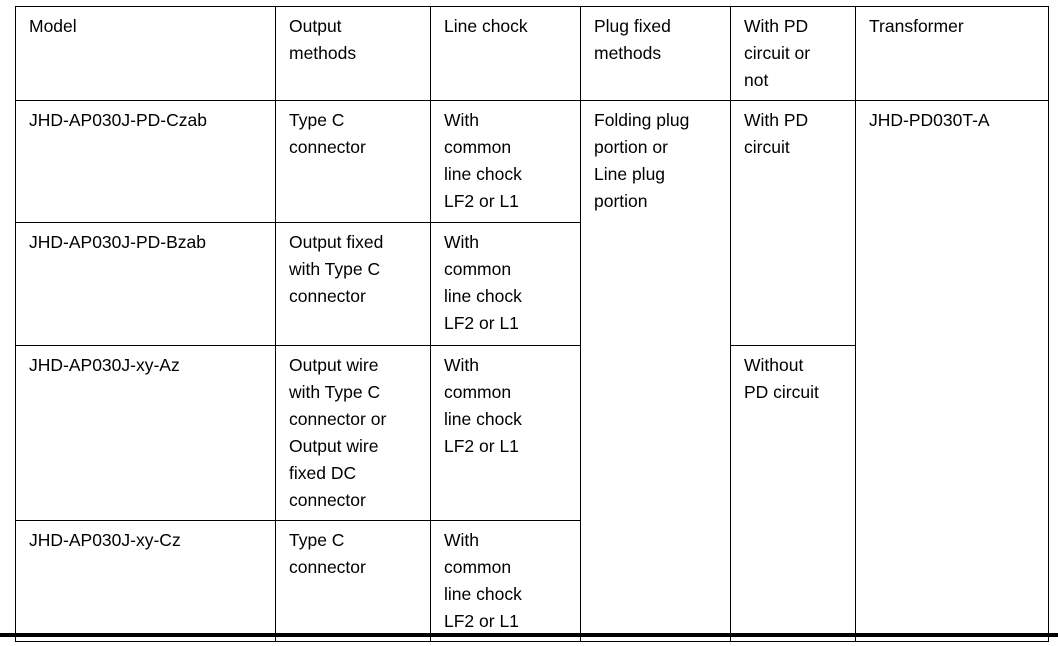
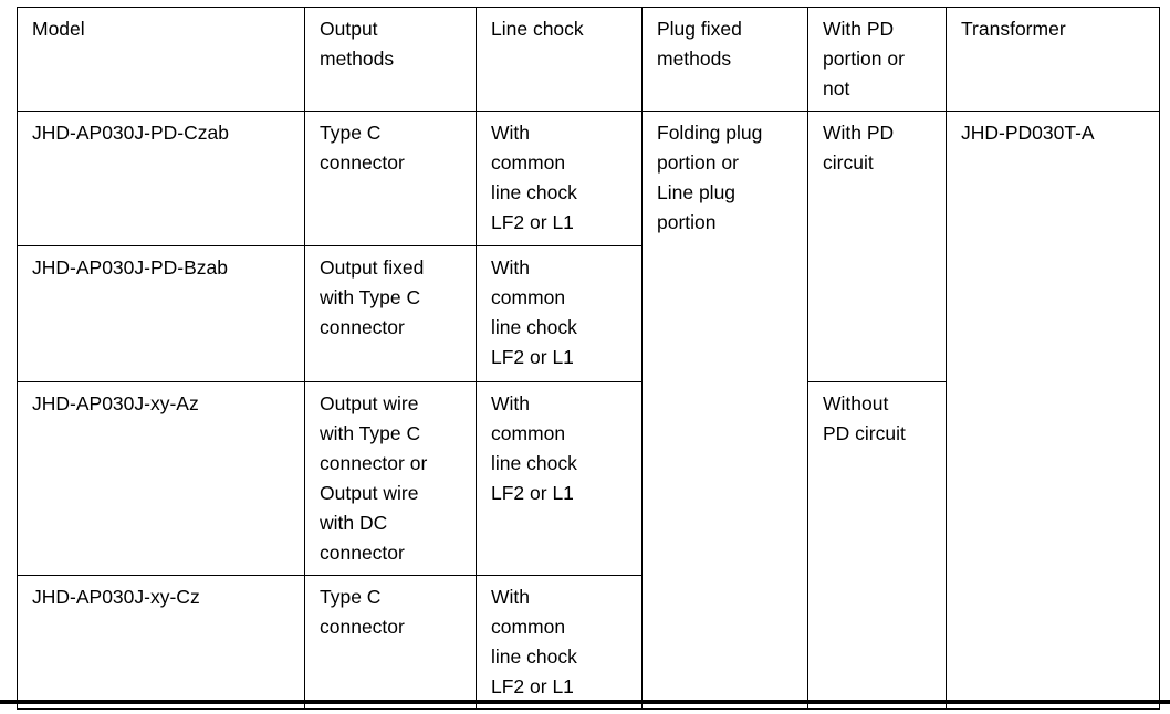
- Model	Output methods	Line chock	Plug fixed methods	With PD circuit or not	Transformer
+ Model	Output methods	Line chock	Plug fixed methods	With PD portion or not	Transformer
  JHD-AP030J-PD-Czab	Type C connector	With common line chock LF2 or L1	Folding plug portion or Line plug portion	With PD circuit	JHD-PD030T-A
  JHD-AP030J-PD-Bzab	Output fixed with Type C connector	With common line chock LF2 or L1
- JHD-AP030J-xy-Az	Output wire with Type C connector or Output wire fixed DC connector	With common line chock LF2 or L1	Without PD circuit
+ JHD-AP030J-xy-Az	Output wire with Type C connector or Output wire with DC connector	With common line chock LF2 or L1	Without PD circuit
  JHD-AP030J-xy-Cz	Type C connector	With common line chock LF2 or L1
